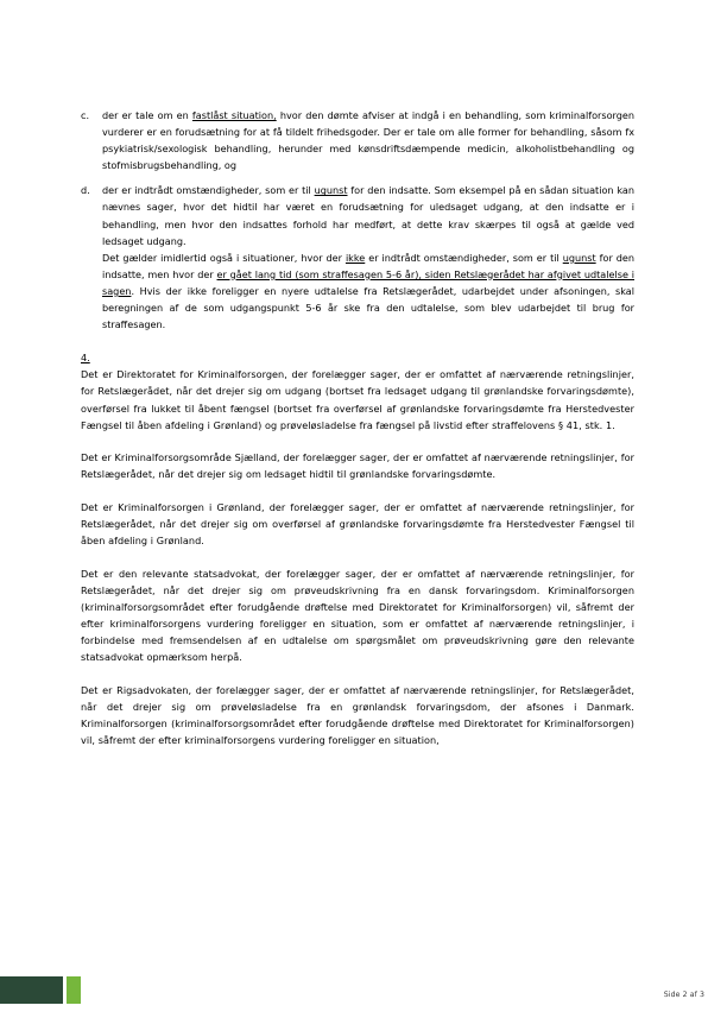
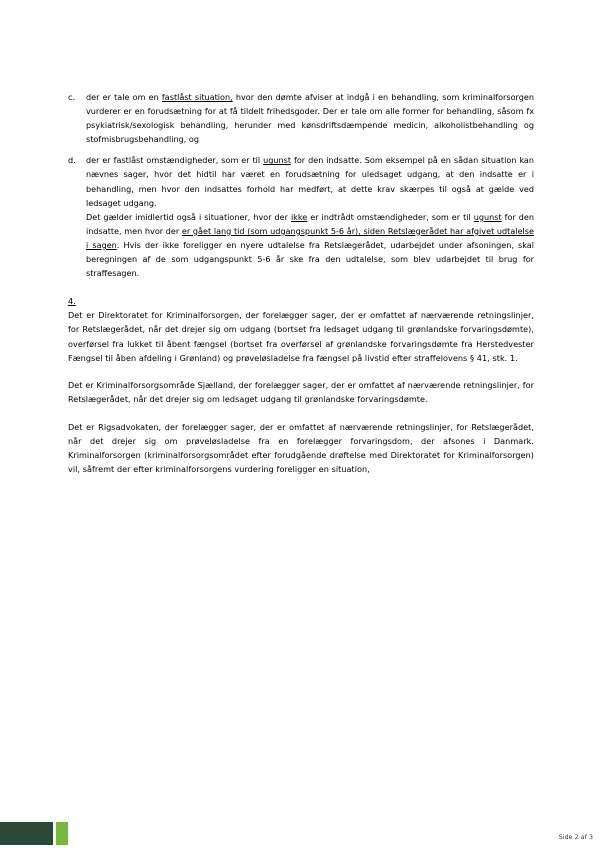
  c.
  der er tale om en fastlåst situation, hvor den dømte afviser at indgå i en behandling, som kriminalforsorgen vurderer er en forudsætning for at få tildelt frihedsgoder. Der er tale om alle former for behandling, såsom fx psykiatrisk/sexologisk behandling, herunder med kønsdriftsdæmpende medicin, alkoholistbehandling og stofmisbrugsbehandling, og
  d.
- der er indtrådt omstændigheder, som er til ugunst for den indsatte. Som eksempel på en sådan situation kan nævnes sager, hvor det hidtil har været en forudsætning for uledsaget udgang, at den indsatte er i behandling, men hvor den indsattes forhold har medført, at dette krav skærpes til også at gælde ved ledsaget udgang.
+ der er fastlåst omstændigheder, som er til ugunst for den indsatte. Som eksempel på en sådan situation kan nævnes sager, hvor det hidtil har været en forudsætning for uledsaget udgang, at den indsatte er i behandling, men hvor den indsattes forhold har medført, at dette krav skærpes til også at gælde ved ledsaget udgang.
- Det gælder imidlertid også i situationer, hvor der ikke er indtrådt omstændigheder, som er til ugunst for den indsatte, men hvor der er gået lang tid (som straffesagen 5-6 år), siden Retslægerådet har afgivet udtalelse i sagen. Hvis der ikke foreligger en nyere udtalelse fra Retslægerådet, udarbejdet under afsoningen, skal beregningen af de som udgangspunkt 5-6 år ske fra den udtalelse, som blev udarbejdet til brug for straffesagen.
+ Det gælder imidlertid også i situationer, hvor der ikke er indtrådt omstændigheder, som er til ugunst for den indsatte, men hvor der er gået lang tid (som udgangspunkt 5-6 år), siden Retslægerådet har afgivet udtalelse i sagen. Hvis der ikke foreligger en nyere udtalelse fra Retslægerådet, udarbejdet under afsoningen, skal beregningen af de som udgangspunkt 5-6 år ske fra den udtalelse, som blev udarbejdet til brug for straffesagen.
  4.
  Det er Direktoratet for Kriminalforsorgen, der forelægger sager, der er omfattet af nærværende retningslinjer, for Retslægerådet, når det drejer sig om udgang (bortset fra ledsaget udgang til grønlandske forvaringsdømte), overførsel fra lukket til åbent fængsel (bortset fra overførsel af grønlandske forvaringsdømte fra Herstedvester Fængsel til åben afdeling i Grønland) og prøveløsladelse fra fængsel på livstid efter straffelovens § 41, stk. 1.
- Det er Kriminalforsorgsområde Sjælland, der forelægger sager, der er omfattet af nærværende retningslinjer, for Retslægerådet, når det drejer sig om ledsaget hidtil til grønlandske forvaringsdømte.
+ Det er Kriminalforsorgsområde Sjælland, der forelægger sager, der er omfattet af nærværende retningslinjer, for Retslægerådet, når det drejer sig om ledsaget udgang til grønlandske forvaringsdømte.
- Det er Kriminalforsorgen i Grønland, der forelægger sager, der er omfattet af nærværende retningslinjer, for Retslægerådet, når det drejer sig om overførsel af grønlandske forvaringsdømte fra Herstedvester Fængsel til åben afdeling i Grønland.
- Det er den relevante statsadvokat, der forelægger sager, der er omfattet af nærværende retningslinjer, for Retslægerådet, når det drejer sig om prøveudskrivning fra en dansk forvaringsdom. Kriminalforsorgen (kriminalforsorgsområdet efter forudgående drøftelse med Direktoratet for Kriminalforsorgen) vil, såfremt der efter kriminalforsorgens vurdering foreligger en situation, som er omfattet af nærværende retningslinjer, i forbindelse med fremsendelsen af en udtalelse om spørgsmålet om prøveudskrivning gøre den relevante statsadvokat opmærksom herpå.
- Det er Rigsadvokaten, der forelægger sager, der er omfattet af nærværende retningslinjer, for Retslægerådet, når det drejer sig om prøveløsladelse fra en grønlandsk forvaringsdom, der afsones i Danmark. Kriminalforsorgen (kriminalforsorgsområdet efter forudgående drøftelse med Direktoratet for Kriminalforsorgen) vil, såfremt der efter kriminalforsorgens vurdering foreligger en situation,
+ Det er Rigsadvokaten, der forelægger sager, der er omfattet af nærværende retningslinjer, for Retslægerådet, når det drejer sig om prøveløsladelse fra en forelægger forvaringsdom, der afsones i Danmark. Kriminalforsorgen (kriminalforsorgsområdet efter forudgående drøftelse med Direktoratet for Kriminalforsorgen) vil, såfremt der efter kriminalforsorgens vurdering foreligger en situation,
